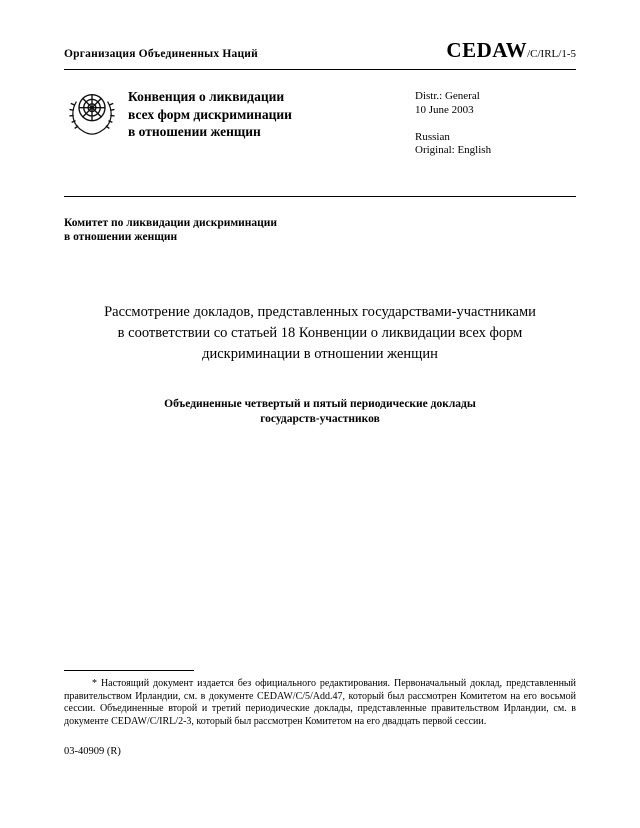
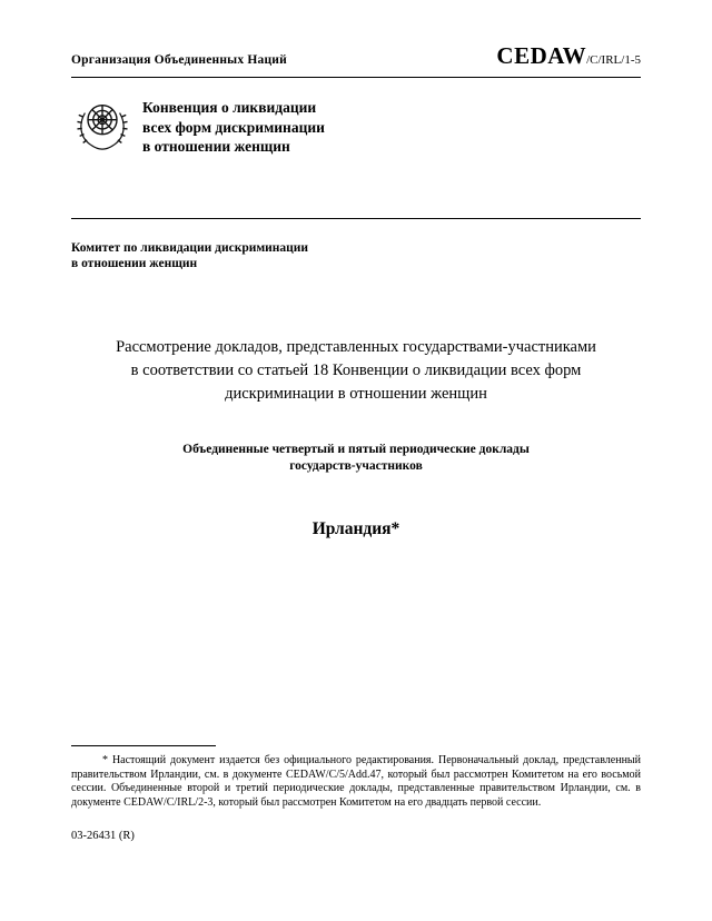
  Организация Объединенных Наций
  CEDAW/C/IRL/1-5
  Конвенция о ликвидации
  всех форм дискриминации
  в отношении женщин
- Distr.: General
- 10 June 2003
- Russian
- Original: English
  Комитет по ликвидации дискриминации
  в отношении женщин
  Рассмотрение докладов, представленных государствами-участниками
  в соответствии со статьей 18 Конвенции о ликвидации всех форм
  дискриминации в отношении женщин
  Объединенные четвертый и пятый периодические доклады
  государств-участников
+ Ирландия*
  * Настоящий документ издается без официального редактирования. Первоначальный доклад, представленный правительством Ирландии, см. в документе CEDAW/C/5/Add.47, который был рассмотрен Комитетом на его восьмой сессии. Объединенные второй и третий периодические доклады, представленные правительством Ирландии, см. в документе CEDAW/C/IRL/2-3, который был рассмотрен Комитетом на его двадцать первой сессии.
- 03-40909 (R)
+ 03-26431 (R)
